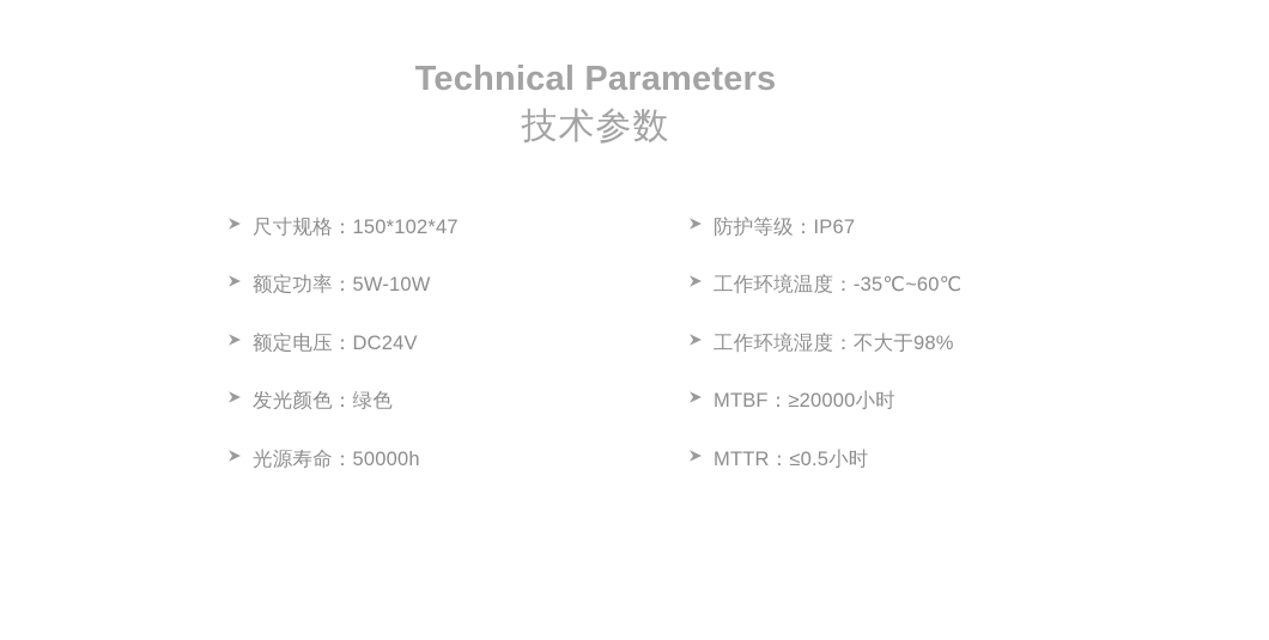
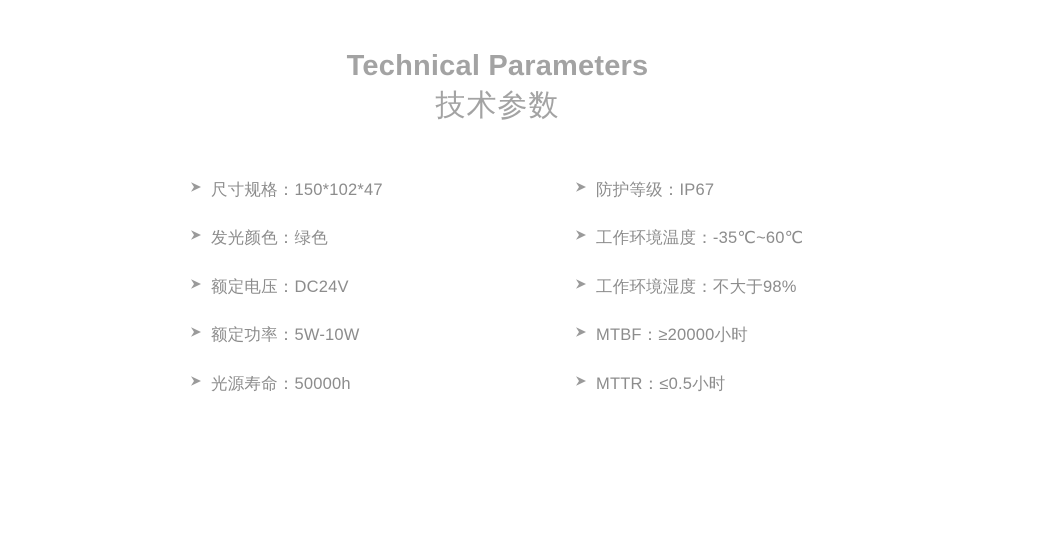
  Technical Parameters
  技术参数
  尺寸规格：150*102*47
- 额定功率：5W-10W
+ 发光颜色：绿色
  额定电压：DC24V
- 发光颜色：绿色
+ 额定功率：5W-10W
  光源寿命：50000h
  防护等级：IP67
  工作环境温度：-35℃~60℃
  工作环境湿度：不大于98%
  MTBF：≥20000小时
  MTTR：≤0.5小时
